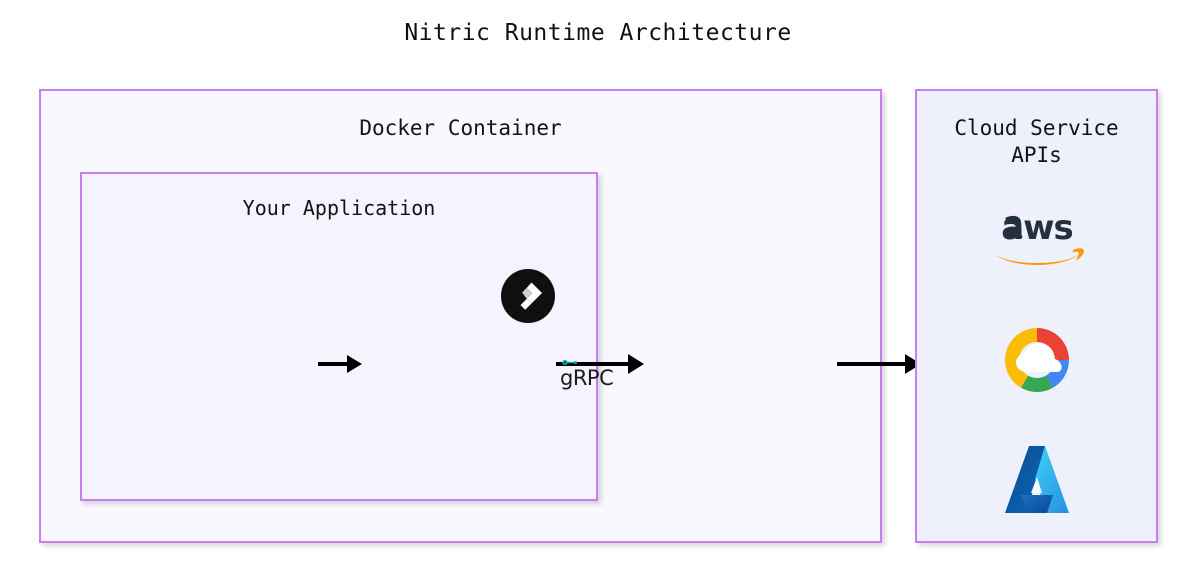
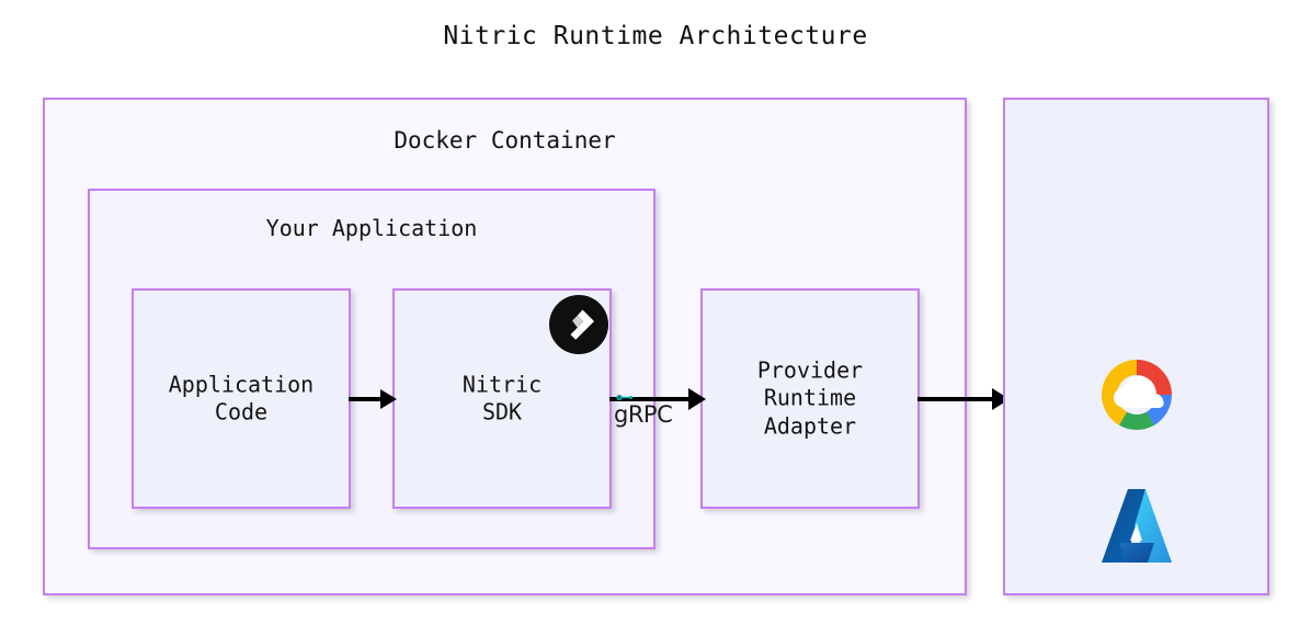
  Nitric Runtime Architecture
  Docker Container
  Your Application
+ Application
+ Code
+ Nitric
+ SDK
+ Provider
+ Runtime
+ Adapter
  gRPC
- Cloud Service
- APIs
- aws
